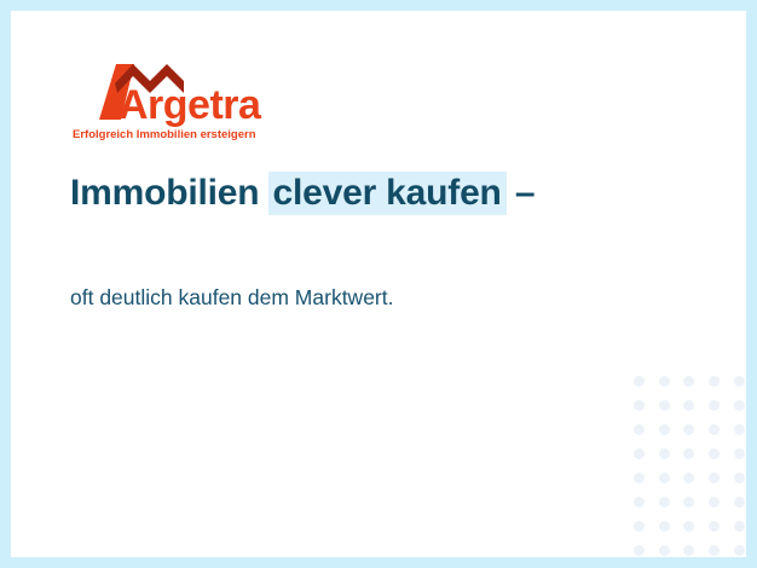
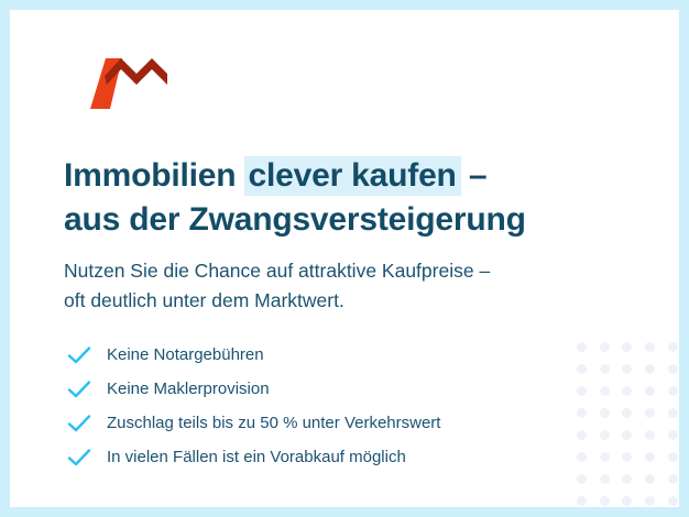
- Argetra
- Erfolgreich Immobilien ersteigern
  Immobilien clever kaufen –
+ aus der Zwangsversteigerung
+ Nutzen Sie die Chance auf attraktive Kaufpreise –
- oft deutlich kaufen dem Marktwert.
+ oft deutlich unter dem Marktwert.
+ Keine Notargebühren
+ Keine Maklerprovision
+ Zuschlag teils bis zu 50 % unter Verkehrswert
+ In vielen Fällen ist ein Vorabkauf möglich
